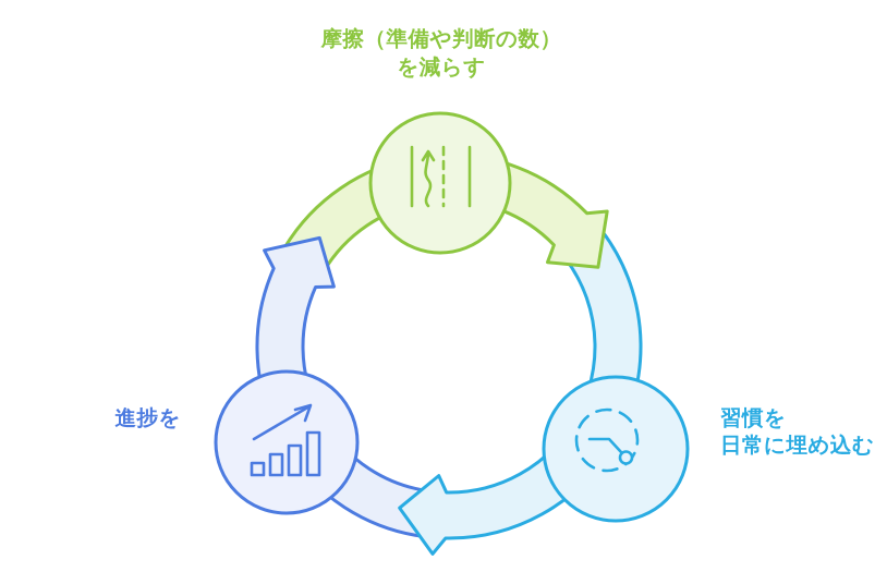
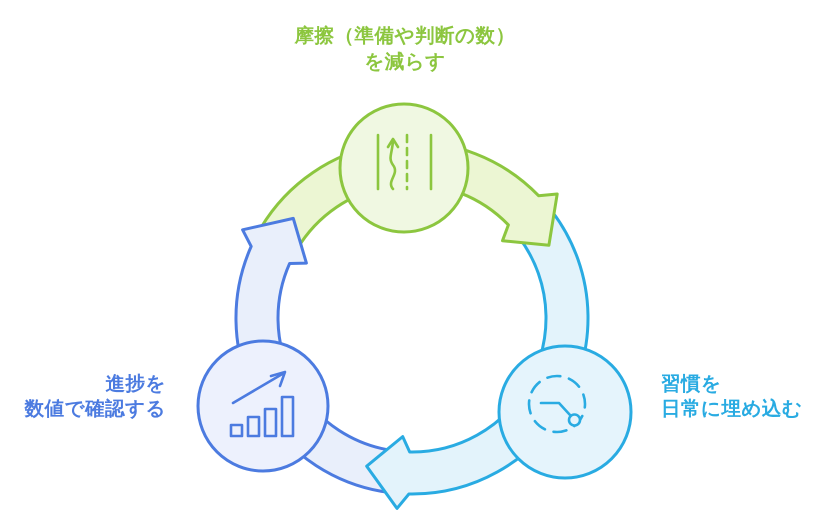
  摩擦（準備や判断の数）
  を減らす
  習慣を
  日常に埋め込む
  進捗を
+ 数値で確認する
